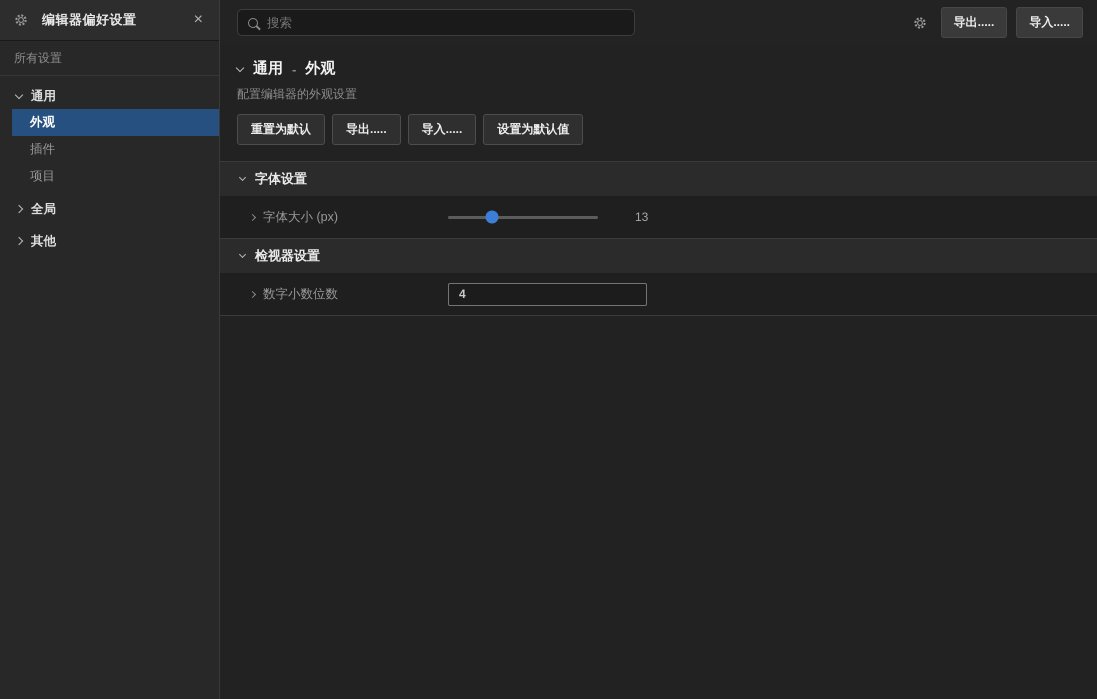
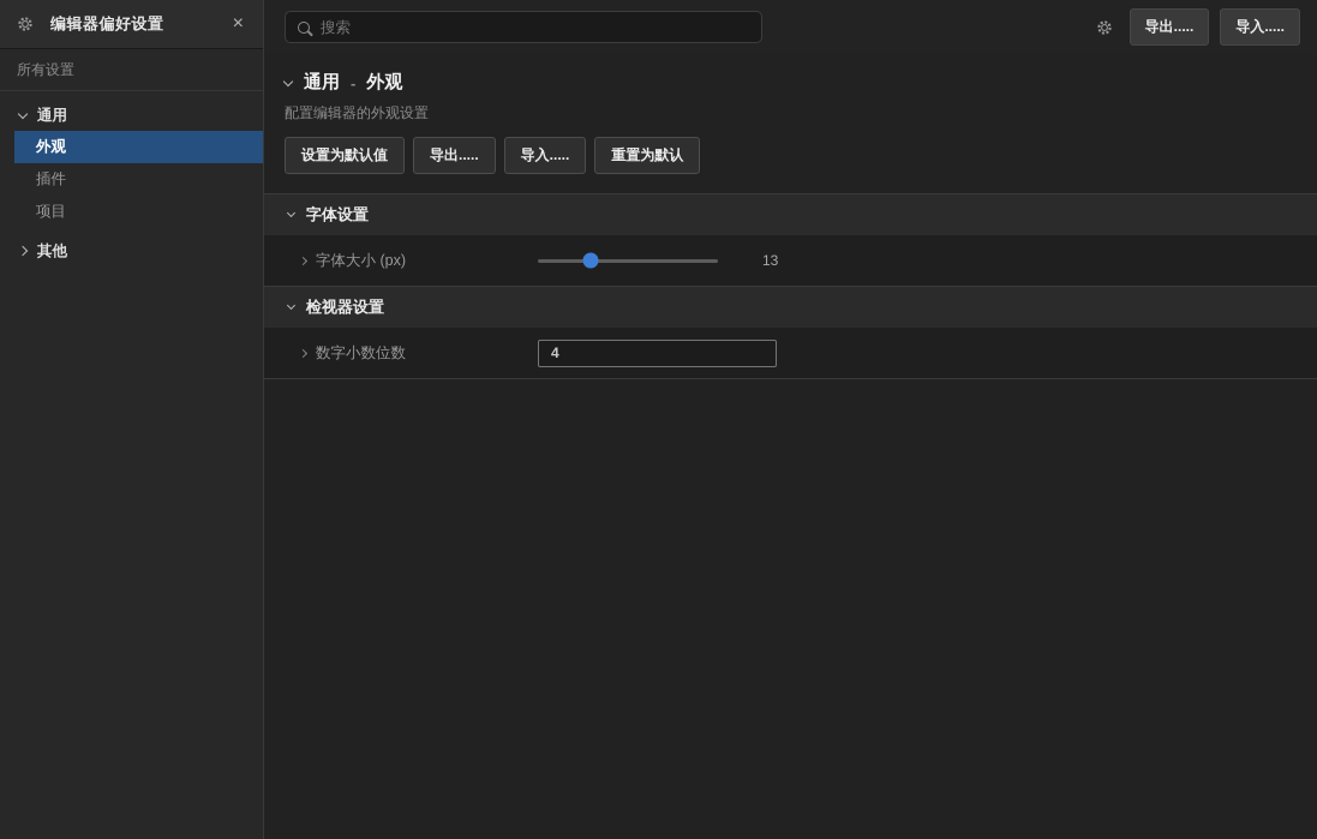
  编辑器偏好设置
  ×
  所有设置
  通用
  外观
  插件
  项目
- 全局
  其他
  搜索
  导出.....
  导入.....
  通用
  -
  外观
  配置编辑器的外观设置
- 重置为默认
+ 设置为默认值
  导出.....
  导入.....
- 设置为默认值
+ 重置为默认
  字体设置
  字体大小 (px)
  13
  检视器设置
  数字小数位数
  4
